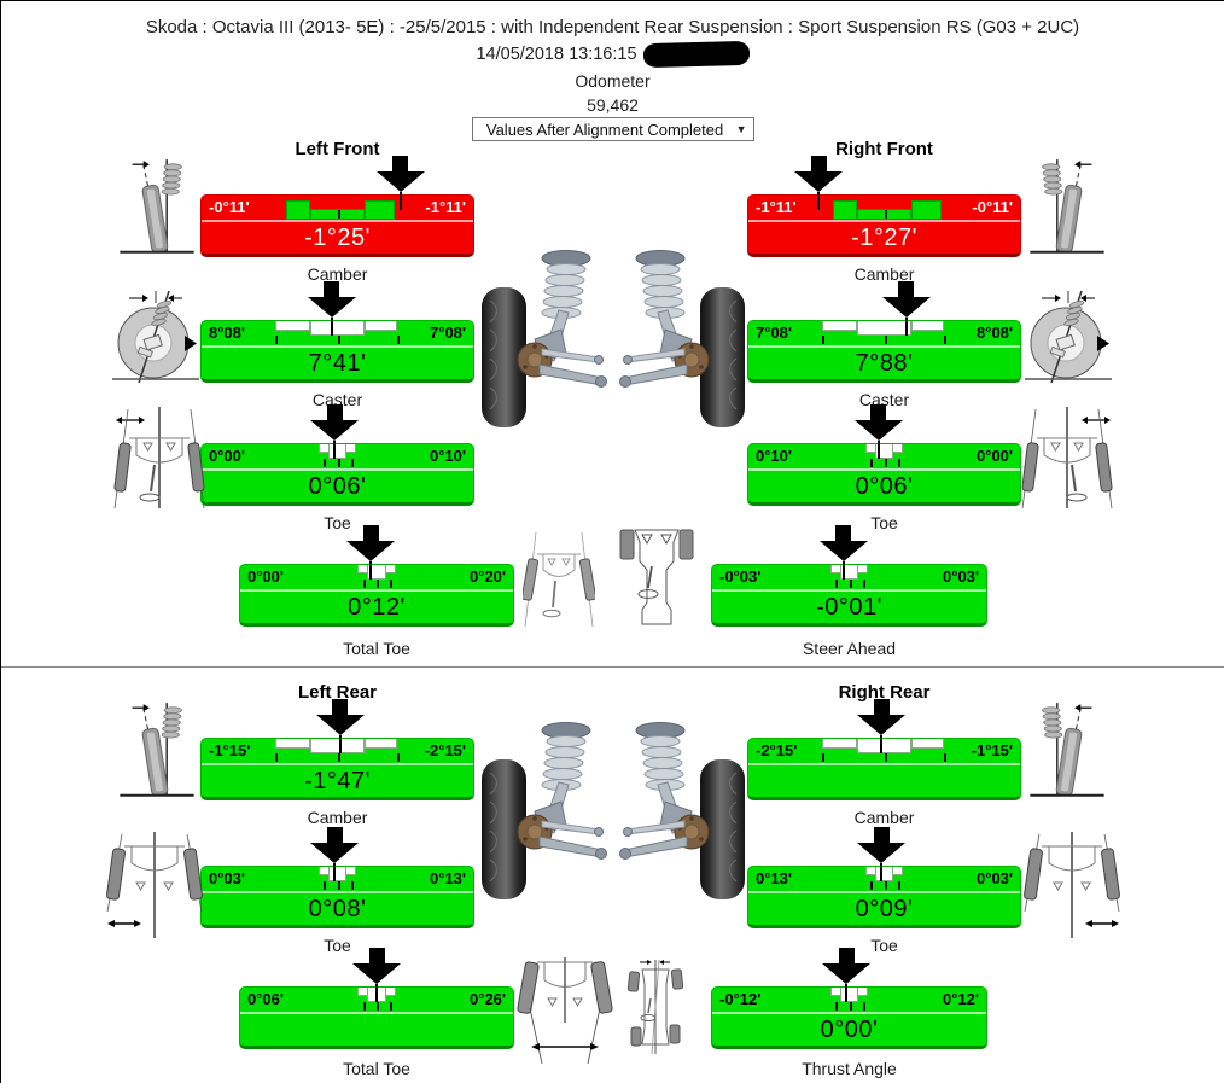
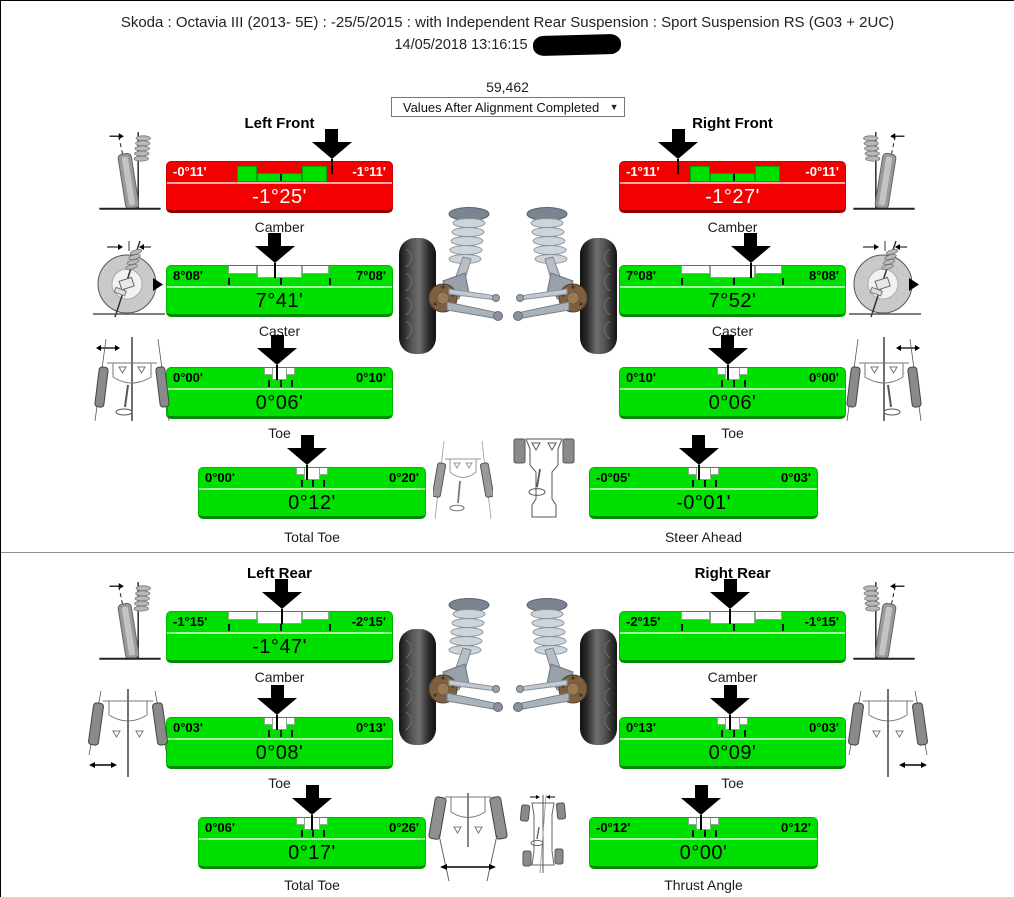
  Skoda : Octavia III (2013- 5E) : -25/5/2015 : with Independent Rear Suspension : Sport Suspension RS (G03 + 2UC)
  14/05/2018 13:16:15
- Odometer
  59,462
  Values After Alignment Completed
  ▼
  Left Front
  Right Front
  -0°11'
  -1°11'
  -1°25'
  Camber
  -1°11'
  -0°11'
  -1°27'
  Camber
  8°08'
  7°08'
  7°41'
  Caster
  7°08'
  8°08'
- 7°88'
+ 7°52'
  Caster
  0°00'
  0°10'
  0°06'
  Toe
  0°10'
  0°00'
  0°06'
  Toe
  0°00'
  0°20'
  0°12'
  Total Toe
- -0°03'
+ -0°05'
  0°03'
  -0°01'
  Steer Ahead
  Left Rear
  Right Rear
  -1°15'
  -2°15'
  -1°47'
  Camber
  -2°15'
  -1°15'
  Camber
  0°03'
  0°13'
  0°08'
  Toe
  0°13'
  0°03'
  0°09'
  Toe
  0°06'
  0°26'
+ 0°17'
  Total Toe
  -0°12'
  0°12'
  0°00'
  Thrust Angle
